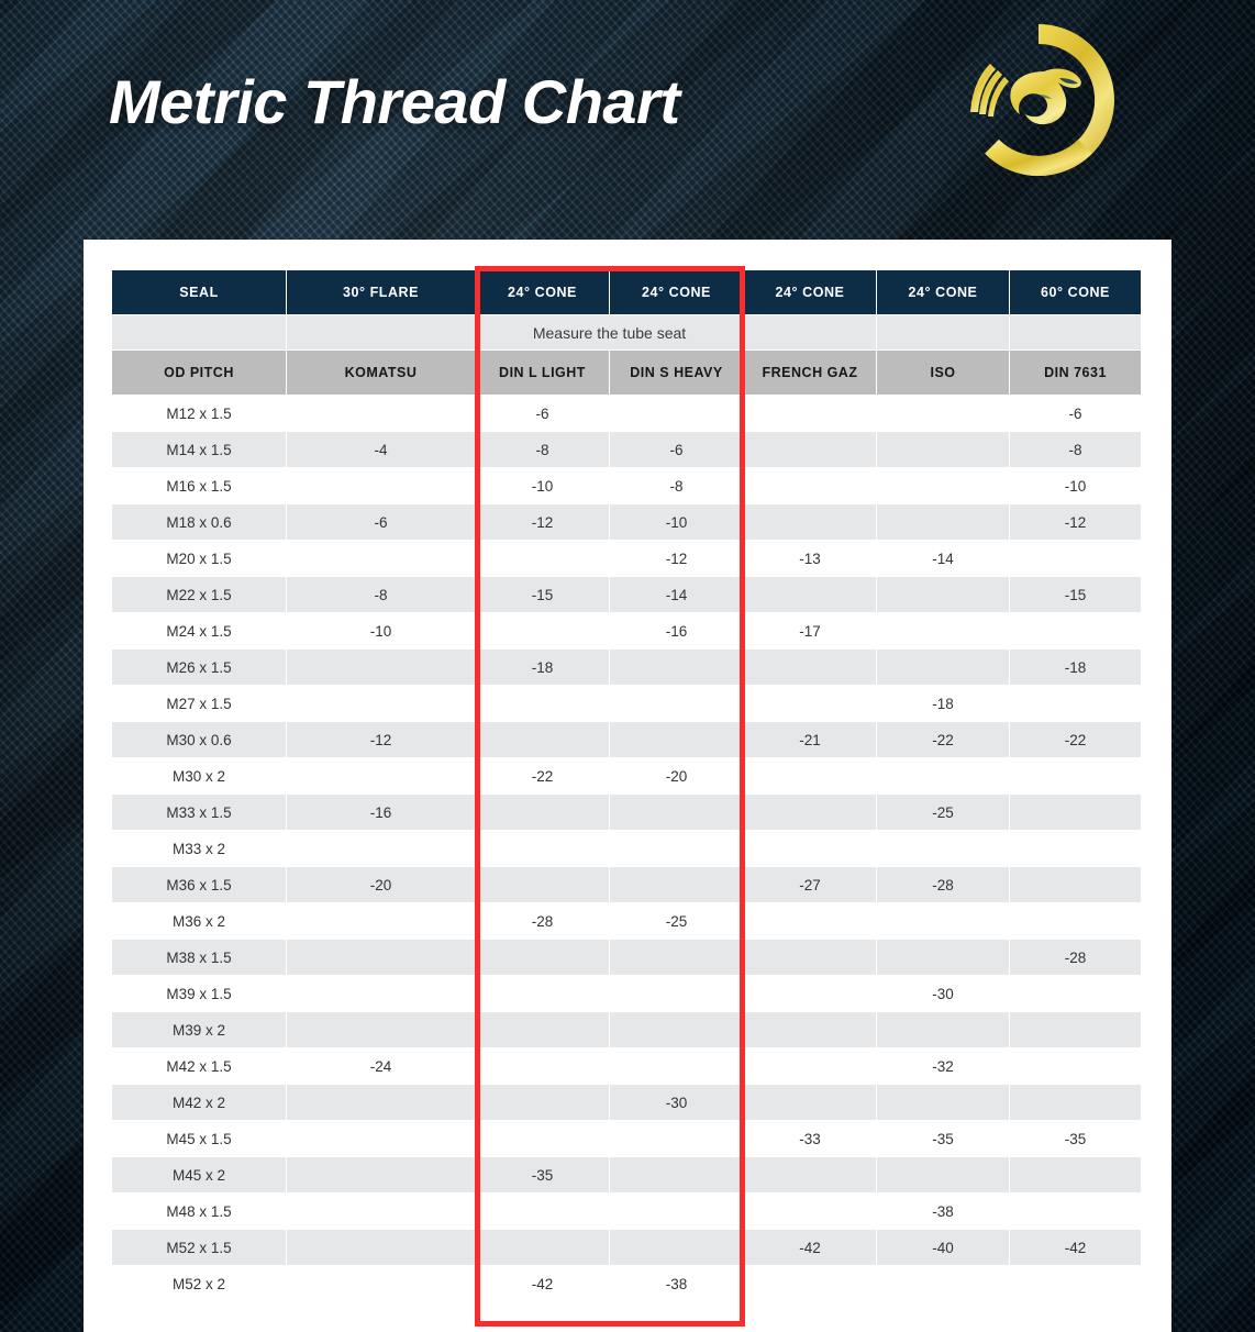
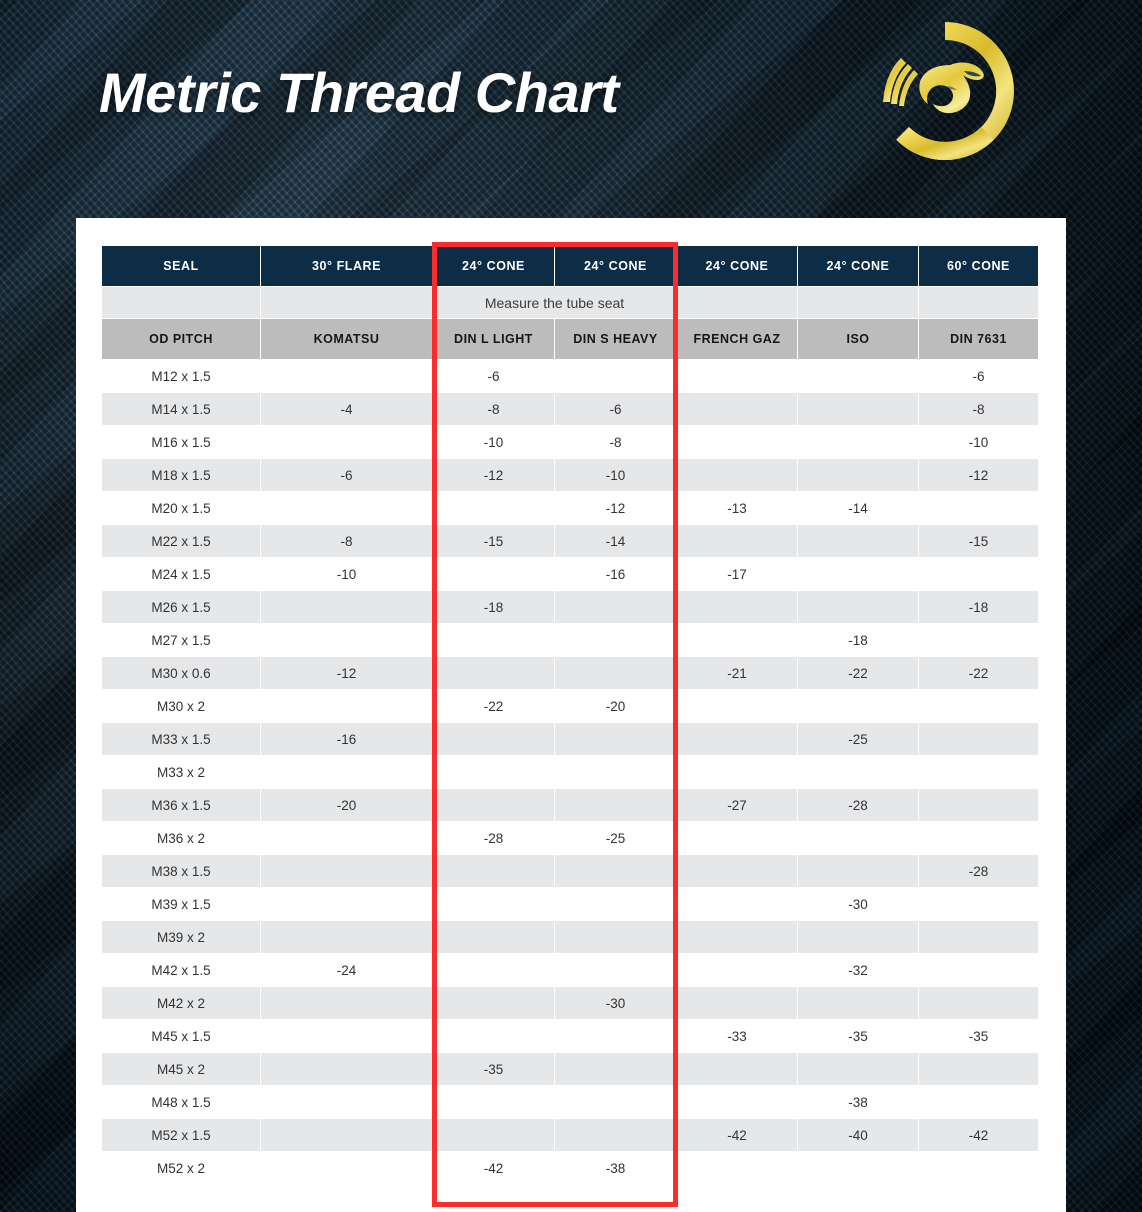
  Metric Thread Chart
  SEAL	30° FLARE	24° CONE	24° CONE	24° CONE	24° CONE	60° CONE
  		Measure the tube seat
  OD PITCH	KOMATSU	DIN L LIGHT	DIN S HEAVY	FRENCH GAZ	ISO	DIN 7631
  M12 x 1.5		-6				-6
  M14 x 1.5	-4	-8	-6			-8
  M16 x 1.5		-10	-8			-10
- M18 x 0.6	-6	-12	-10			-12
+ M18 x 1.5	-6	-12	-10			-12
  M20 x 1.5			-12	-13	-14
  M22 x 1.5	-8	-15	-14			-15
  M24 x 1.5	-10		-16	-17
  M26 x 1.5		-18				-18
  M27 x 1.5					-18
  M30 x 0.6	-12			-21	-22	-22
  M30 x 2		-22	-20
  M33 x 1.5	-16				-25
  M33 x 2
  M36 x 1.5	-20			-27	-28
  M36 x 2		-28	-25
  M38 x 1.5						-28
  M39 x 1.5					-30
  M39 x 2
  M42 x 1.5	-24				-32
  M42 x 2			-30
  M45 x 1.5				-33	-35	-35
  M45 x 2		-35
  M48 x 1.5					-38
  M52 x 1.5				-42	-40	-42
  M52 x 2		-42	-38
